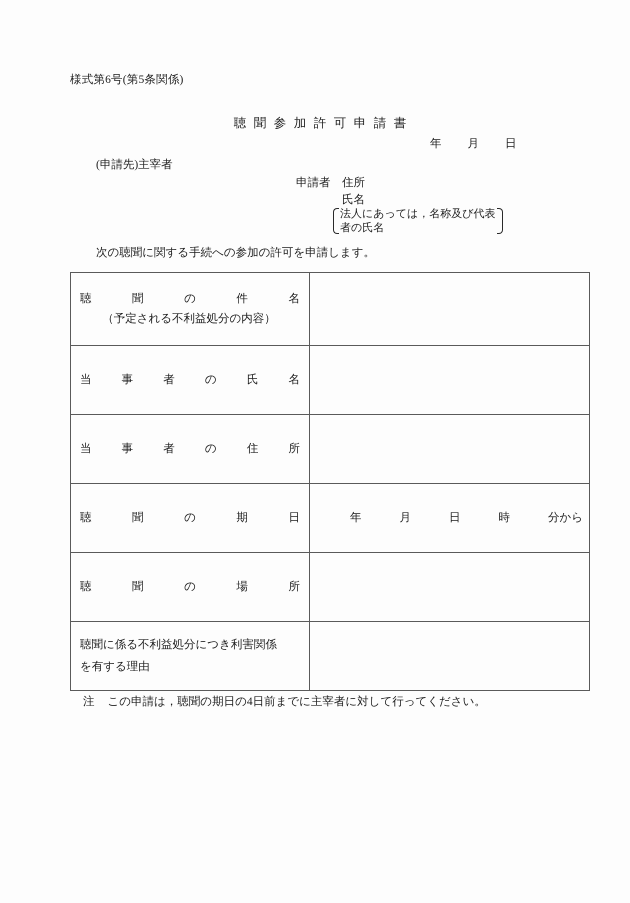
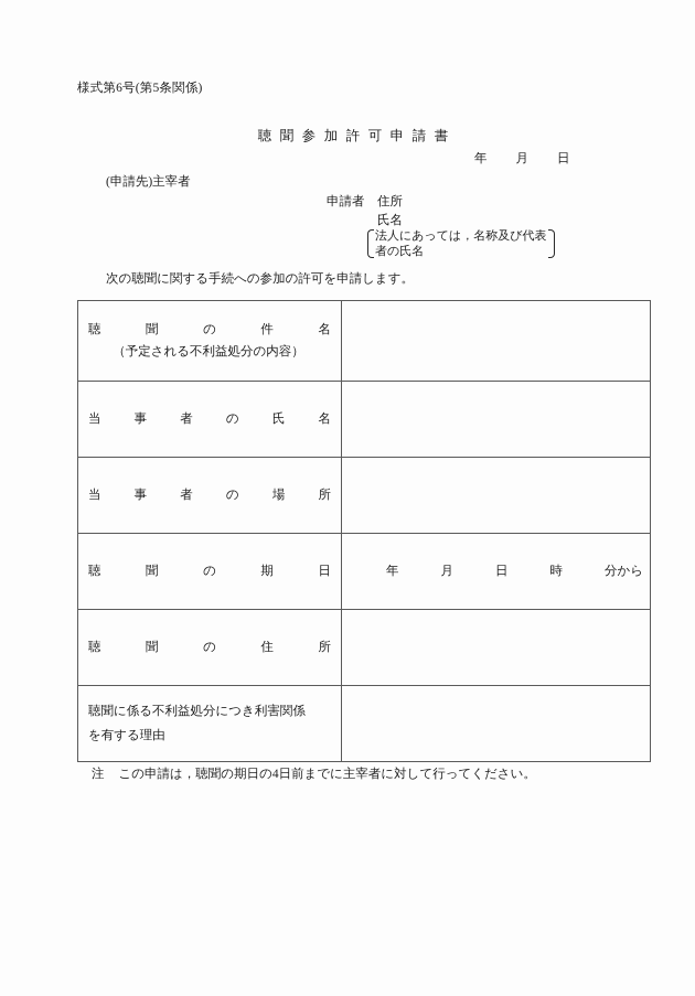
  様式第6号(第5条関係)
  聴聞参加許可申請書
  年 月 日
  (申請先)主宰者
  申請者 住所
  氏名
  法人にあっては，名称及び代表
  者の氏名
  次の聴聞に関する手続への参加の許可を申請します。
  聴 聞 の 件 名 （予定される不利益処分の内容）
  当 事 者 の 氏 名
- 当 事 者 の 住 所
+ 当 事 者 の 場 所
  聴 聞 の 期 日	年 月 日 時 分から
- 聴 聞 の 場 所
+ 聴 聞 の 住 所
  聴聞に係る不利益処分につき利害関係 を有する理由
  注 この申請は，聴聞の期日の4日前までに主宰者に対して行ってください。
